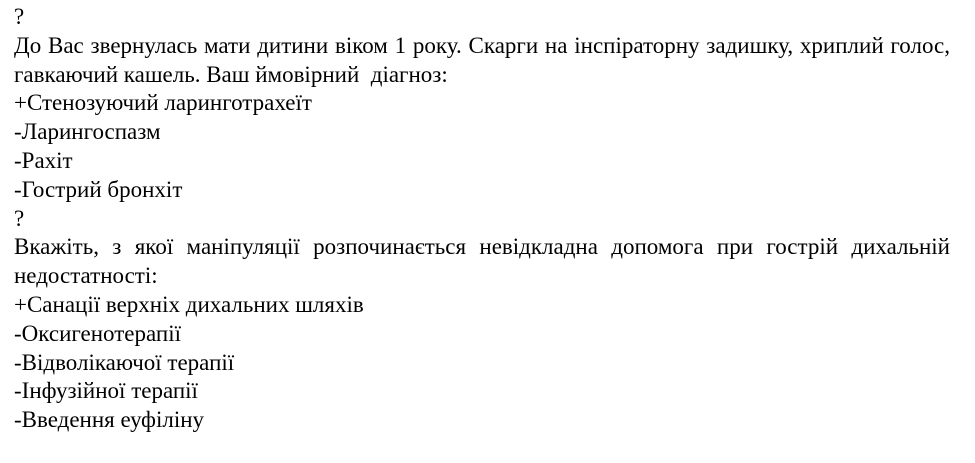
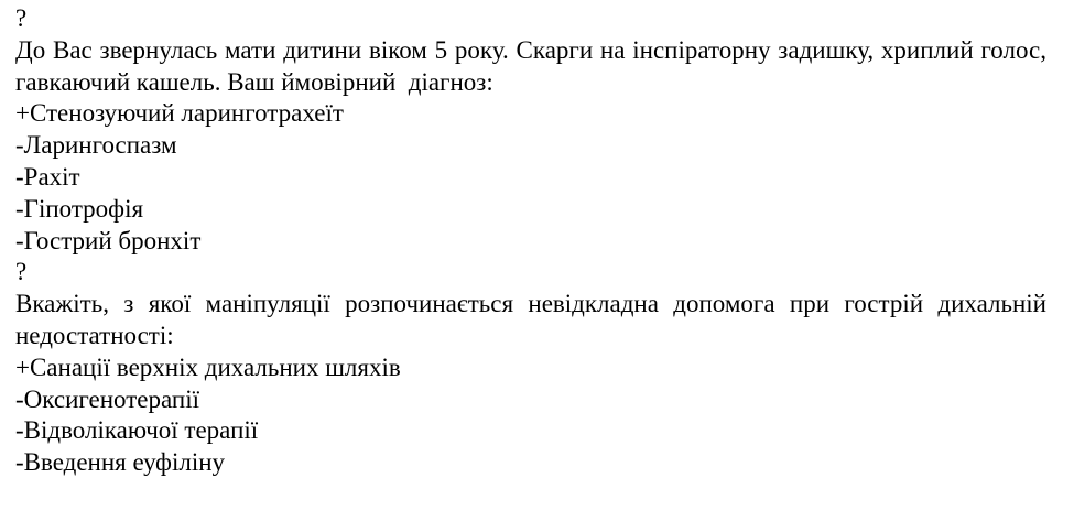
  ?
- До Вас звернулась мати дитини віком 1 року. Скарги на інспіраторну задишку, хриплий голос, гавкаючий кашель. Ваш ймовірний діагноз:
+ До Вас звернулась мати дитини віком 5 року. Скарги на інспіраторну задишку, хриплий голос, гавкаючий кашель. Ваш ймовірний діагноз:
  +Стенозуючий ларинготрахеїт
  -Ларингоспазм
  -Рахіт
+ -Гіпотрофія
  -Гострий бронхіт
  ?
  Вкажіть, з якої маніпуляції розпочинається невідкладна допомога при гострій дихальній недостатності:
  +Санації верхніх дихальних шляхів
  -Оксигенотерапії
  -Відволікаючої терапії
- -Інфузійної терапії
  -Введення еуфіліну
